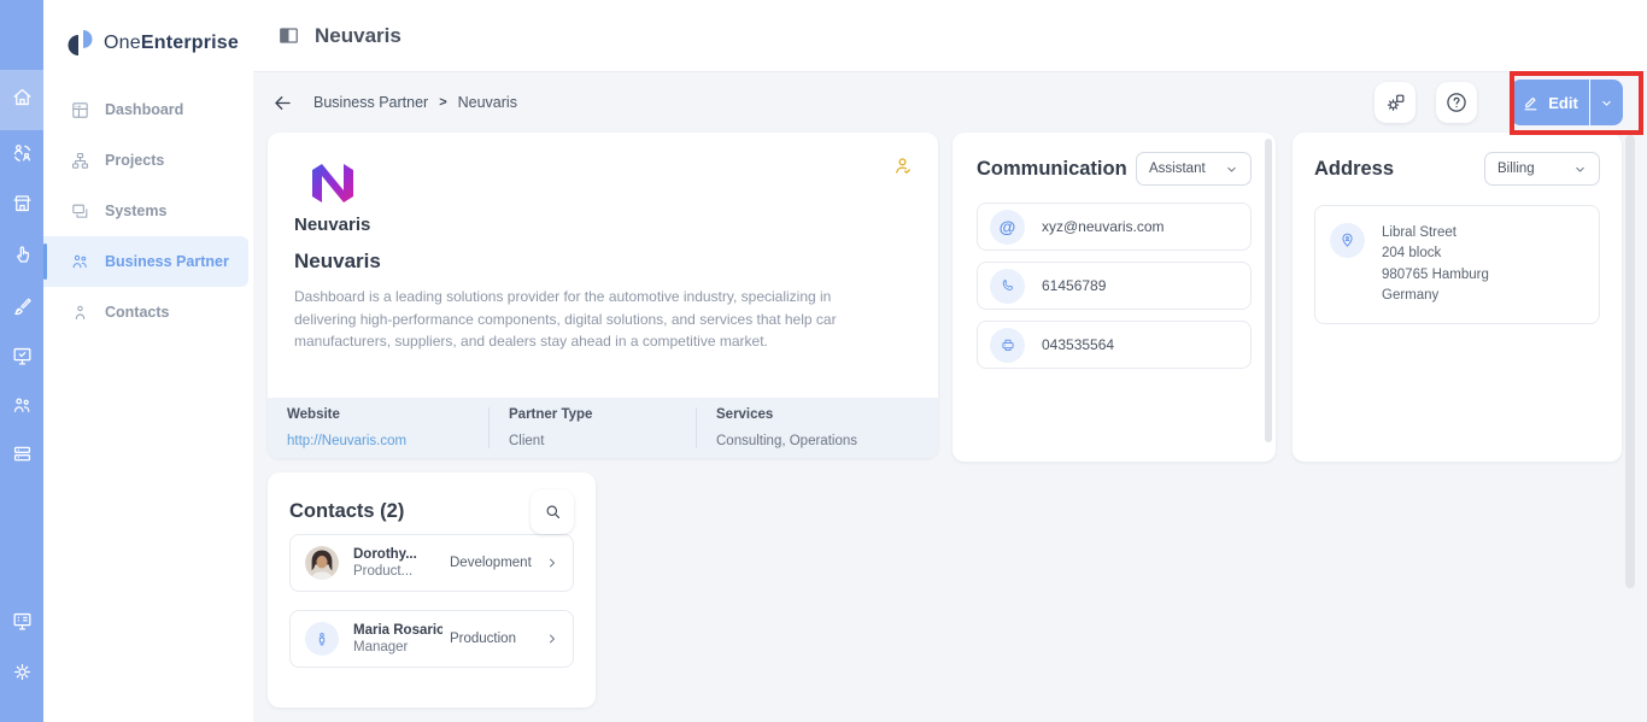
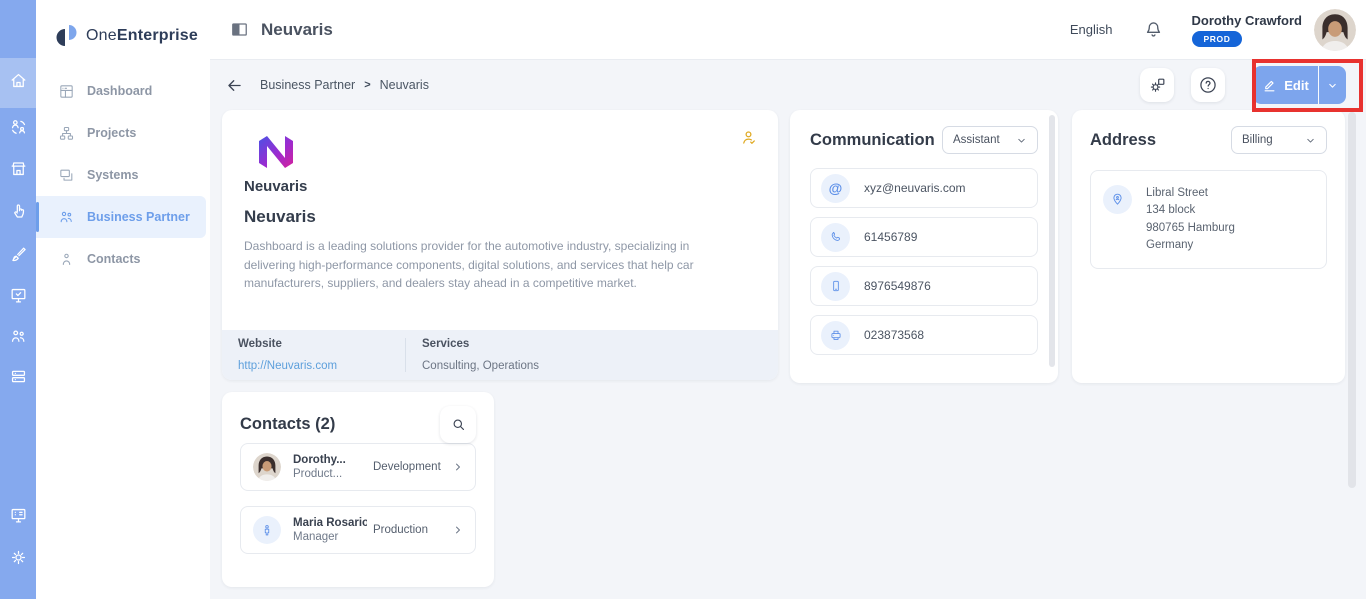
  OneEnterprise
  Dashboard
  Projects
  Systems
  Business Partner
  Contacts
  Neuvaris
+ English
+ Dorothy Crawford
+ PROD
  Business Partner
  >
  Neuvaris
  Edit
  Neuvaris
  Neuvaris
  Dashboard is a leading solutions provider for the automotive industry, specializing in delivering high-performance components, digital solutions, and services that help car manufacturers, suppliers, and dealers stay ahead in a competitive market.
  Website
  http://Neuvaris.com
- Partner Type
- Client
  Services
  Consulting, Operations
  Communication
  Assistant
  @
  xyz@neuvaris.com
  61456789
+ 8976549876
- 043535564
+ 023873568
  Address
  Billing
  Libral Street
- 204 block
+ 134 block
  980765 Hamburg
  Germany
  Contacts (2)
  Dorothy...
  Product...
  Development
  Maria Rosario
  Manager
  Production
